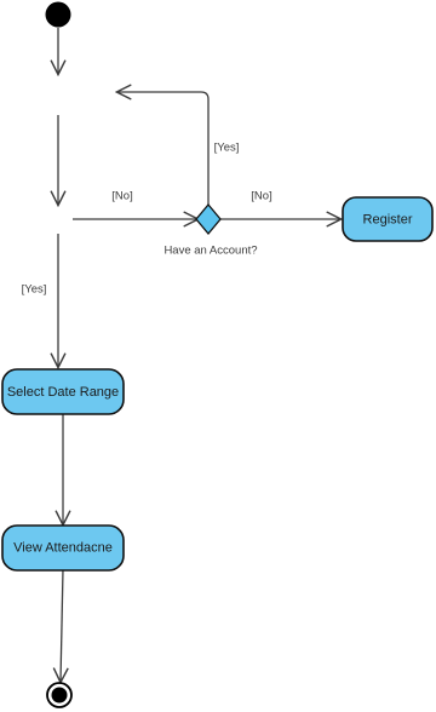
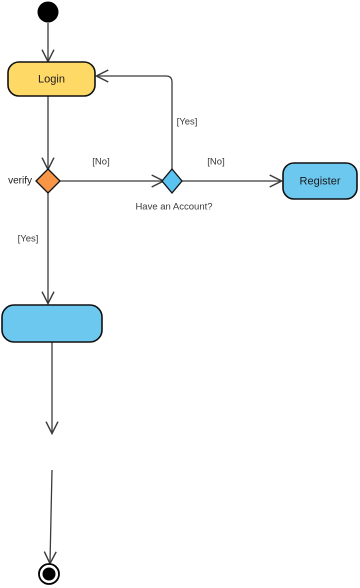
  [No]
  [Yes]
  [Yes]
  [No]
+ Login
+ verify
  Have an Account?
  Register
- Select Date Range
- View Attendacne
